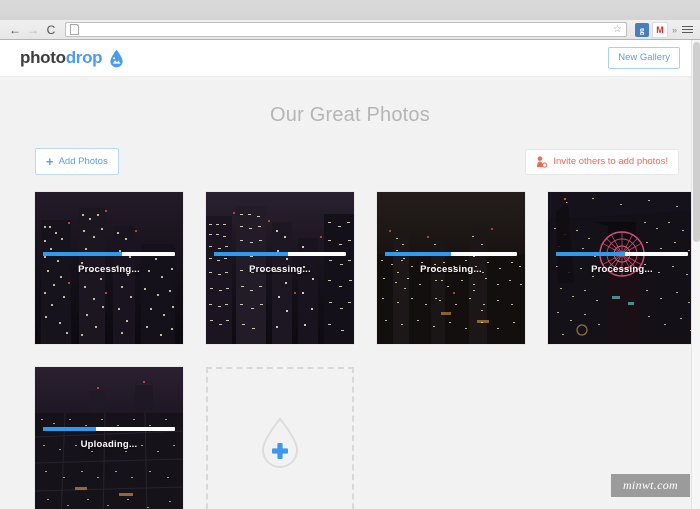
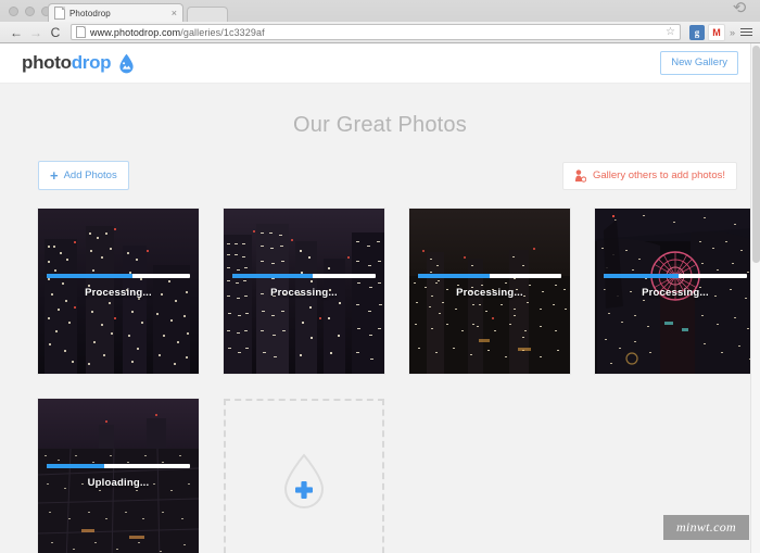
+ Photodrop
+ ×
+ ⟲
  ←
  →
  C
+ www.photodrop.com/galleries/1c3329af
  ☆
  g
  M
  »
  photodrop
  New Gallery
  Our Great Photos
  +
  Add Photos
- Invite others to add photos!
+ Gallery others to add photos!
  Processing...
  Processing...
  Processing...
  Processing...
  Uploading...
  minwt.com
